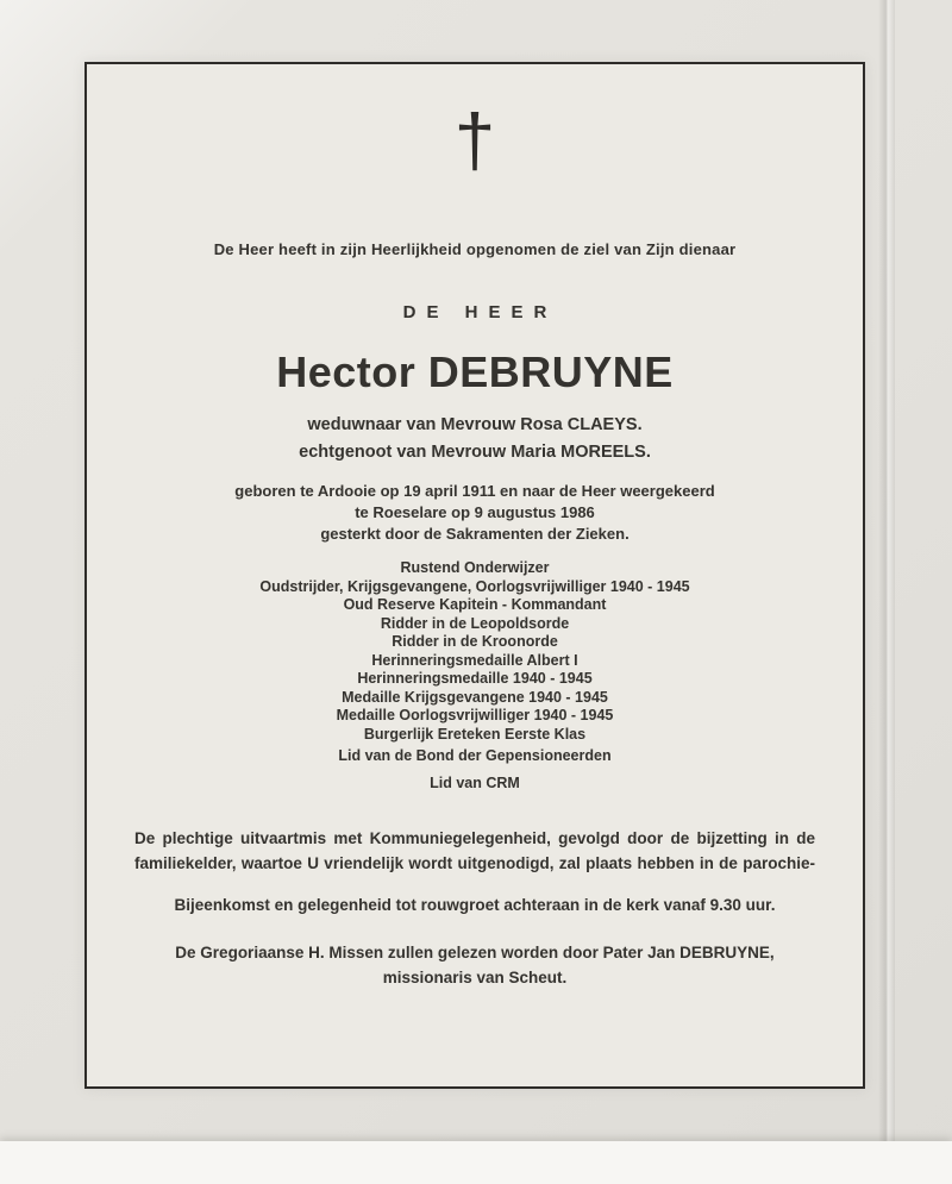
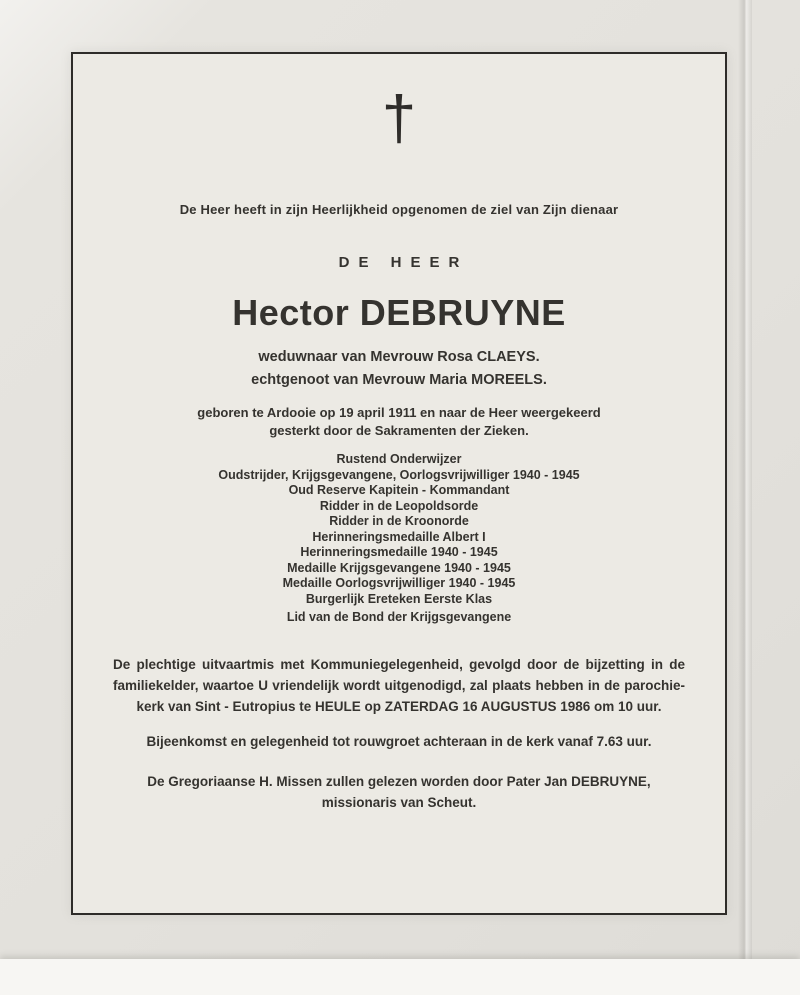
  †
  De Heer heeft in zijn Heerlijkheid opgenomen de ziel van Zijn dienaar
  DE HEER
  Hector DEBRUYNE
  weduwnaar van Mevrouw Rosa CLAEYS.
  echtgenoot van Mevrouw Maria MOREELS.
  geboren te Ardooie op 19 april 1911 en naar de Heer weergekeerd
- te Roeselare op 9 augustus 1986
  gesterkt door de Sakramenten der Zieken.
  Rustend Onderwijzer
  Oudstrijder, Krijgsgevangene, Oorlogsvrijwilliger 1940 - 1945
  Oud Reserve Kapitein - Kommandant
  Ridder in de Leopoldsorde
  Ridder in de Kroonorde
  Herinneringsmedaille Albert I
  Herinneringsmedaille 1940 - 1945
  Medaille Krijgsgevangene 1940 - 1945
  Medaille Oorlogsvrijwilliger 1940 - 1945
  Burgerlijk Ereteken Eerste Klas
- Lid van de Bond der Gepensioneerden
+ Lid van de Bond der Krijgsgevangene
- Lid van CRM
  De plechtige uitvaartmis met Kommuniegelegenheid, gevolgd door de bijzetting in de
  familiekelder, waartoe U vriendelijk wordt uitgenodigd, zal plaats hebben in de parochie-
+ kerk van Sint - Eutropius te HEULE op ZATERDAG 16 AUGUSTUS 1986 om 10 uur.
- Bijeenkomst en gelegenheid tot rouwgroet achteraan in de kerk vanaf 9.30 uur.
+ Bijeenkomst en gelegenheid tot rouwgroet achteraan in de kerk vanaf 7.63 uur.
  De Gregoriaanse H. Missen zullen gelezen worden door Pater Jan DEBRUYNE,
  missionaris van Scheut.
